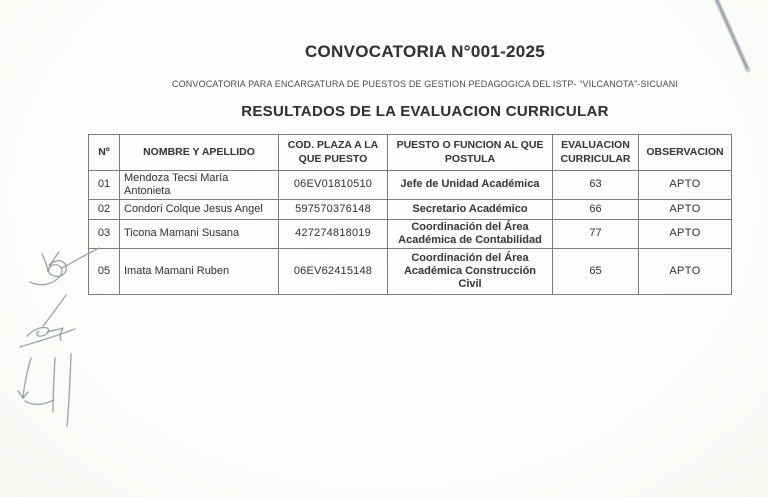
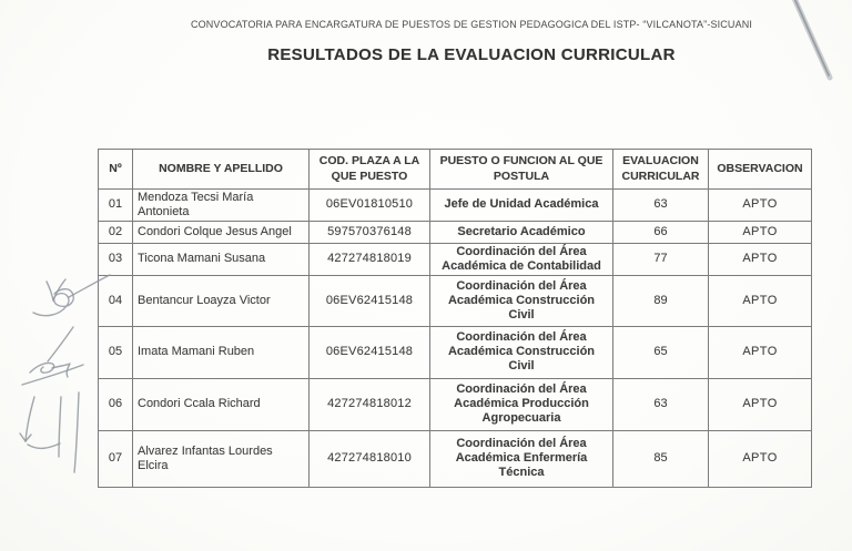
- CONVOCATORIA N°001-2025
  CONVOCATORIA PARA ENCARGATURA DE PUESTOS DE GESTION PEDAGOGICA DEL ISTP- “VILCANOTA”-SICUANI
  RESULTADOS DE LA EVALUACION CURRICULAR
  Nº	NOMBRE Y APELLIDO	COD. PLAZA A LA QUE PUESTO	PUESTO O FUNCION AL QUE POSTULA	EVALUACION CURRICULAR	OBSERVACION
  01	Mendoza Tecsi María Antonieta	06EV01810510	Jefe de Unidad Académica	63	APTO
  02	Condori Colque Jesus Angel	597570376148	Secretario Académico	66	APTO
  03	Ticona Mamani Susana	427274818019	Coordinación del Área Académica de Contabilidad	77	APTO
+ 04	Bentancur Loayza Victor	06EV62415148	Coordinación del Área Académica Construcción Civil	89	APTO
  05	Imata Mamani Ruben	06EV62415148	Coordinación del Área Académica Construcción Civil	65	APTO
+ 06	Condori Ccala Richard	427274818012	Coordinación del Área Académica Producción Agropecuaria	63	APTO
+ 07	Alvarez Infantas Lourdes Elcira	427274818010	Coordinación del Área Académica Enfermería Técnica	85	APTO
